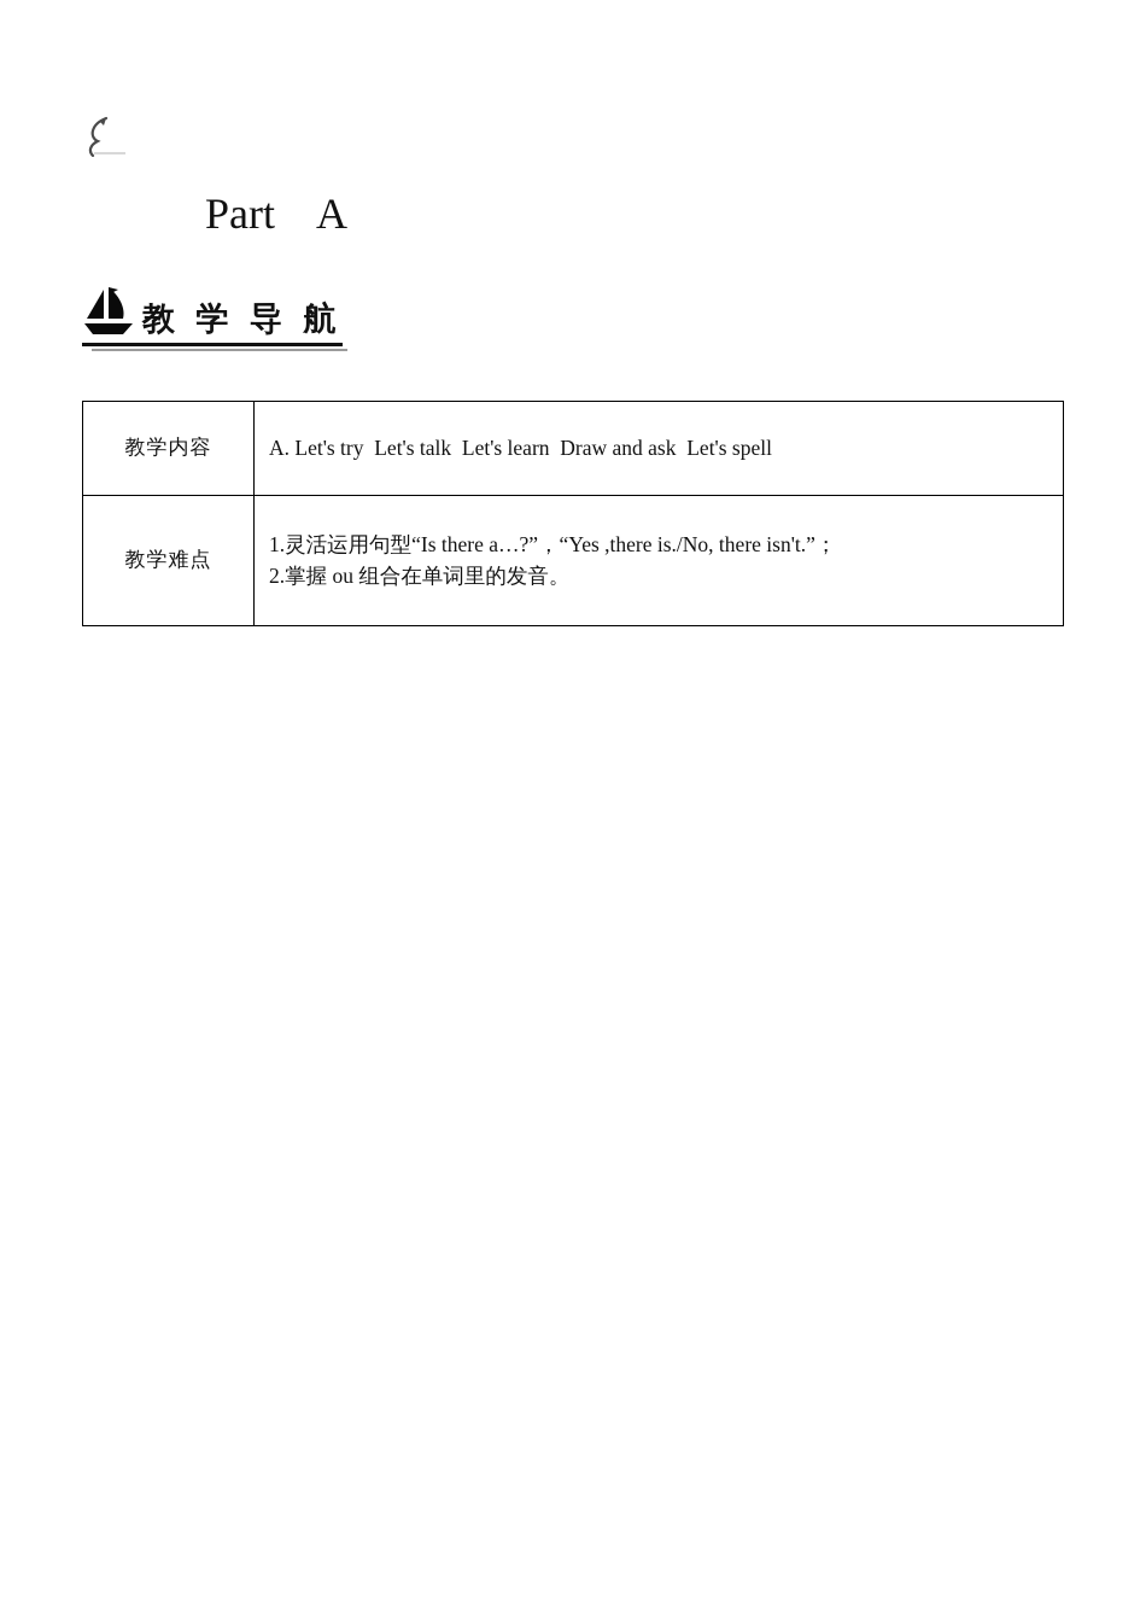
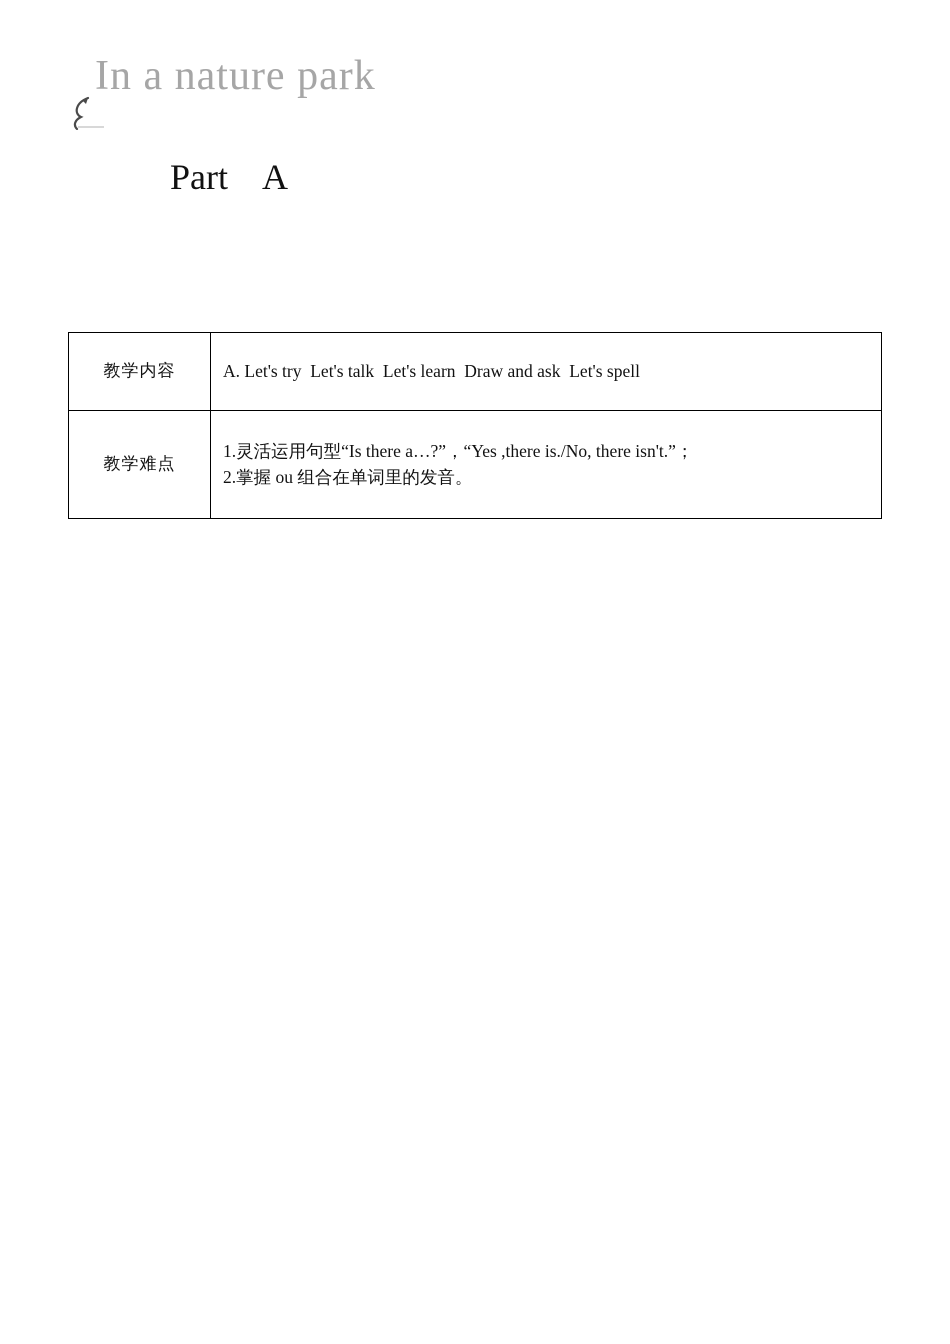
+ In a nature park
  Part A
- 教 学 导 航
  教学内容	A. Let's try Let's talk Let's learn Draw and ask Let's spell
  教学难点	1.灵活运用句型“Is there a…?”，“Yes ,there is./No, there isn't.”； 2.掌握 ou 组合在单词里的发音。
